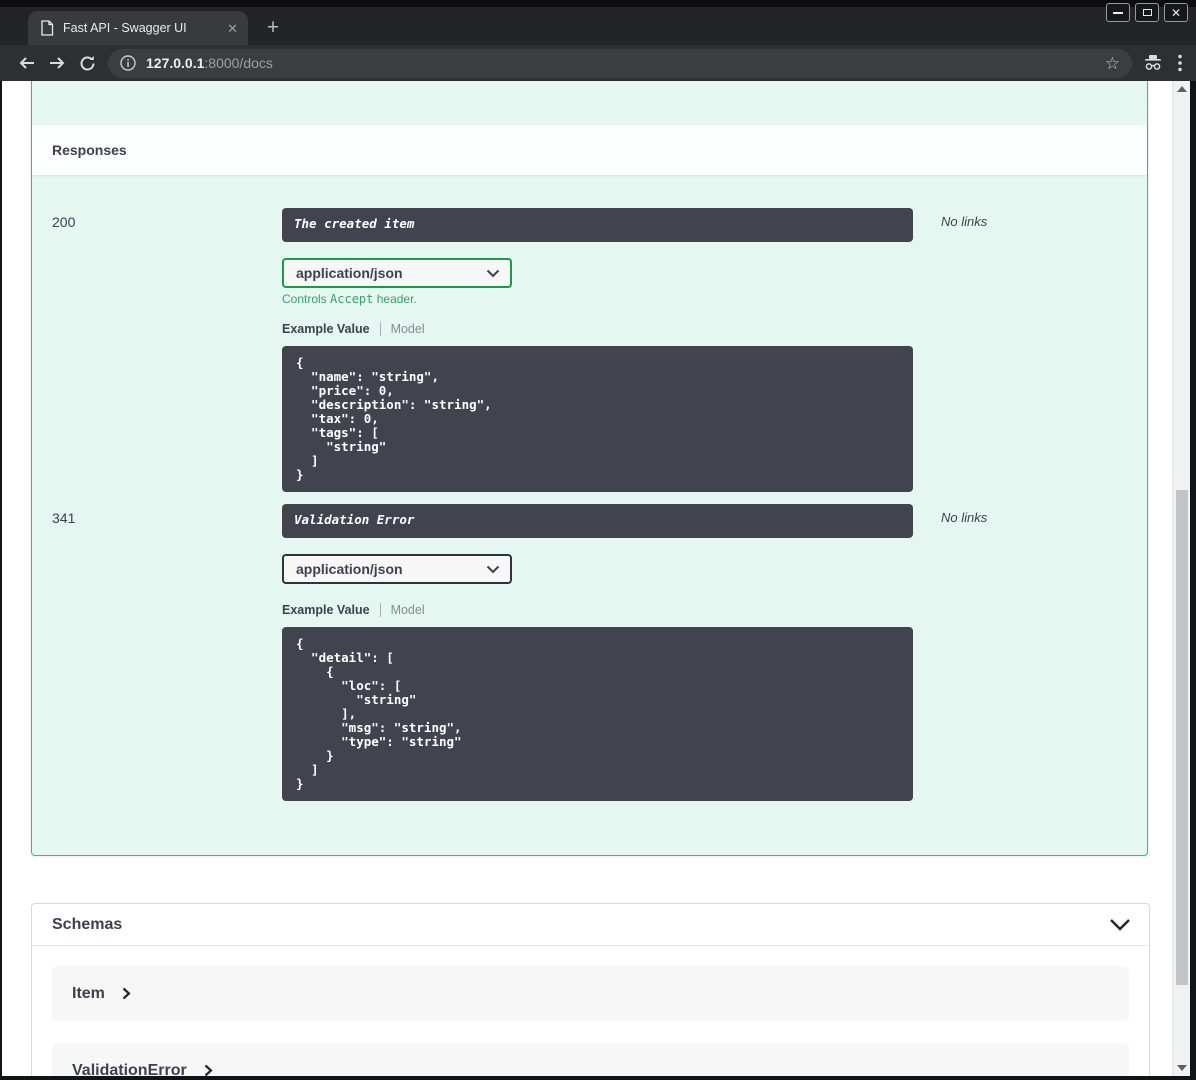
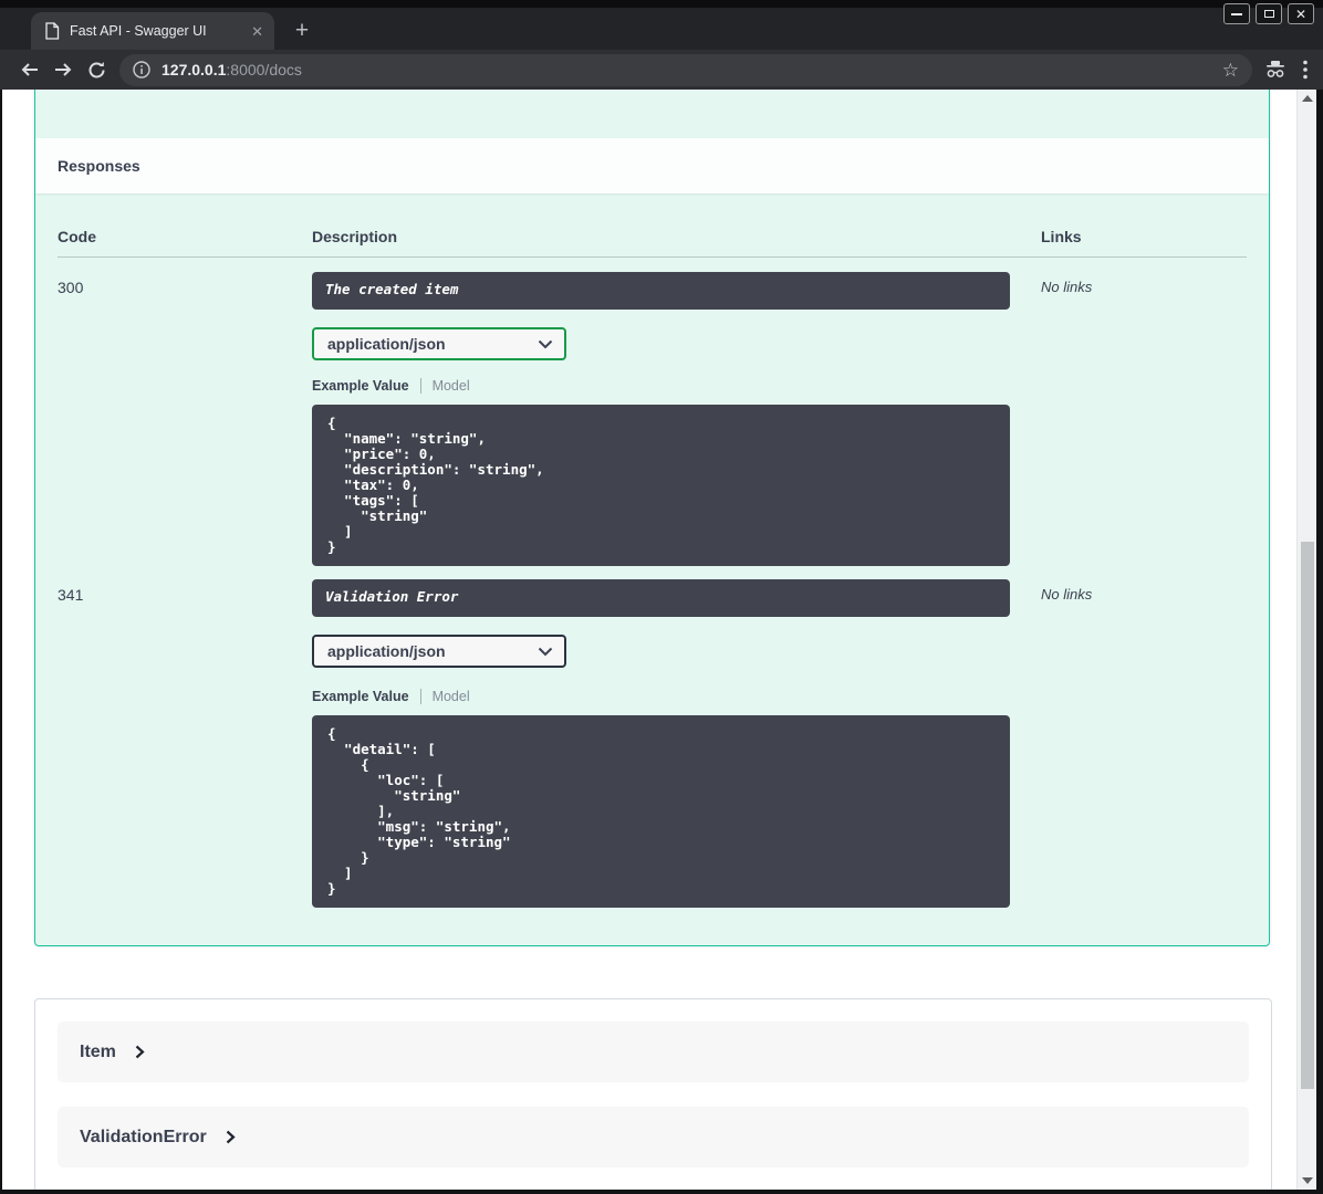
  Fast API - Swagger UI
  ✕
  +
  ✕
  127.0.0.1:8000/docs
  ☆
  Responses
+ Code
+ Description
+ Links
- 200
+ 300
  The created item
  application/json
- Controls Accept header.
  Example Value
  Model
  {
  "name": "string",
  "price": 0,
  "description": "string",
  "tax": 0,
  "tags": [
  "string"
  ]
  }
  No links
  341
  Validation Error
  application/json
  Example Value
  Model
  {
  "detail": [
  {
  "loc": [
  "string"
  ],
  "msg": "string",
  "type": "string"
  }
  ]
  }
  No links
- Schemas
  Item
  ValidationError
